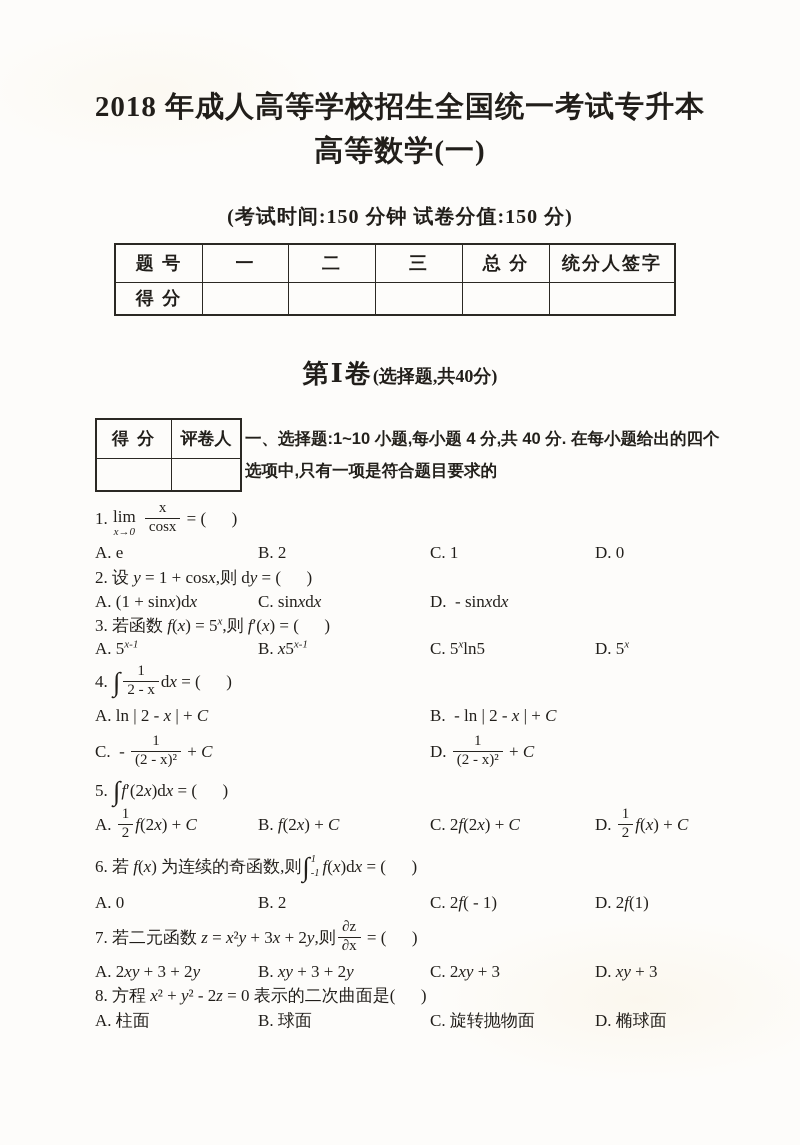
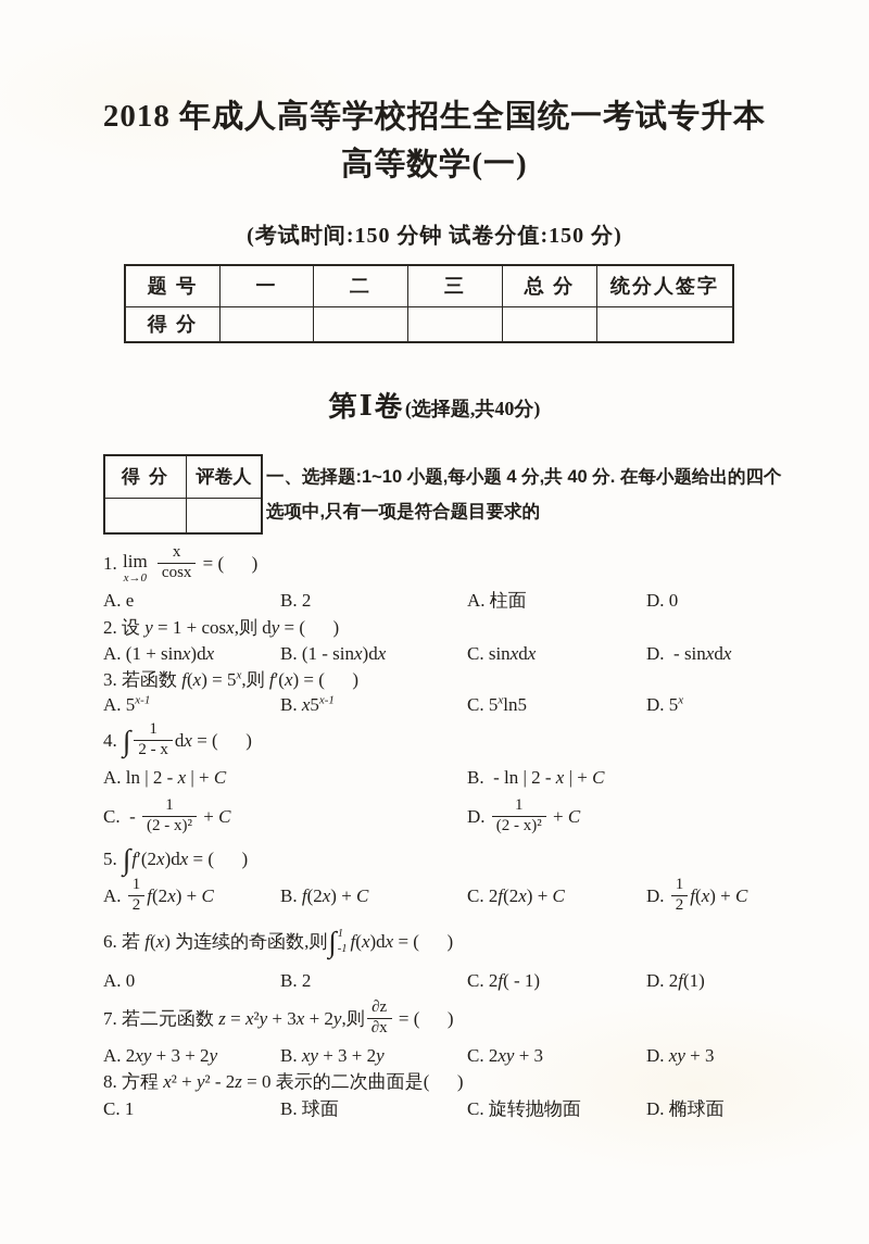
  2018 年成人高等学校招生全国统一考试专升本
  高等数学(一)
  (考试时间:150 分钟 试卷分值:150 分)
  题 号	一	二	三	总 分	统分人签字
  得 分
  第Ⅰ卷(选择题,共40分)
  得 分	评卷人
  一、选择题:1~10 小题,每小题 4 分,共 40 分. 在每小题给出的四个
  选项中,只有一项是符合题目要求的
  1.
  lim
  x→0
  x
  cosx
  = ( )
  A. e
  B. 2
- C. 1
+ A. 柱面
  D. 0
  2. 设 y = 1 + cosx,则 dy = ( )
  A. (1 + sinx)dx
+ B. (1 - sinx)dx
  C. sinxdx
  D. - sinxdx
  3. 若函数 f(x) = 5x,则 f′(x) = ( )
  A. 5x-1
  B. x5x-1
  C. 5xln5
  D. 5x
  4.
  ∫
  1
  2 - x
  dx = ( )
  A. ln | 2 - x | + C
  B. - ln | 2 - x | + C
  C. -
  1
  (2 - x)²
  + C
  D.
  1
  (2 - x)²
  + C
  5.
  ∫
  f′(2x)dx = ( )
  A.
  1
  2
  f(2x) + C
  B. f(2x) + C
  C. 2f(2x) + C
  D.
  1
  2
  f(x) + C
  6. 若 f(x) 为连续的奇函数,则
  ∫
  1
  -1
  f(x)dx = ( )
  A. 0
  B. 2
  C. 2f( - 1)
  D. 2f(1)
  7. 若二元函数 z = x²y + 3x + 2y,则
  ∂z
  ∂x
  = ( )
  A. 2xy + 3 + 2y
  B. xy + 3 + 2y
  C. 2xy + 3
  D. xy + 3
  8. 方程 x² + y² - 2z = 0 表示的二次曲面是( )
- A. 柱面
+ C. 1
  B. 球面
  C. 旋转抛物面
  D. 椭球面
